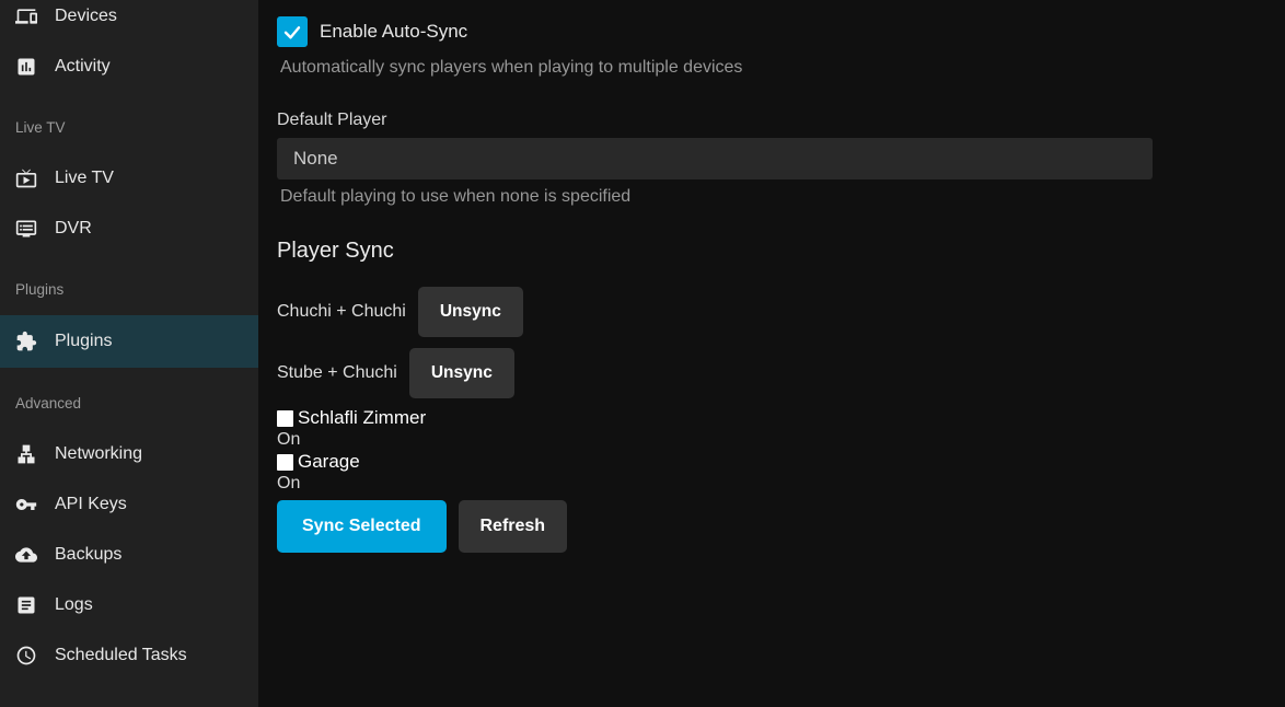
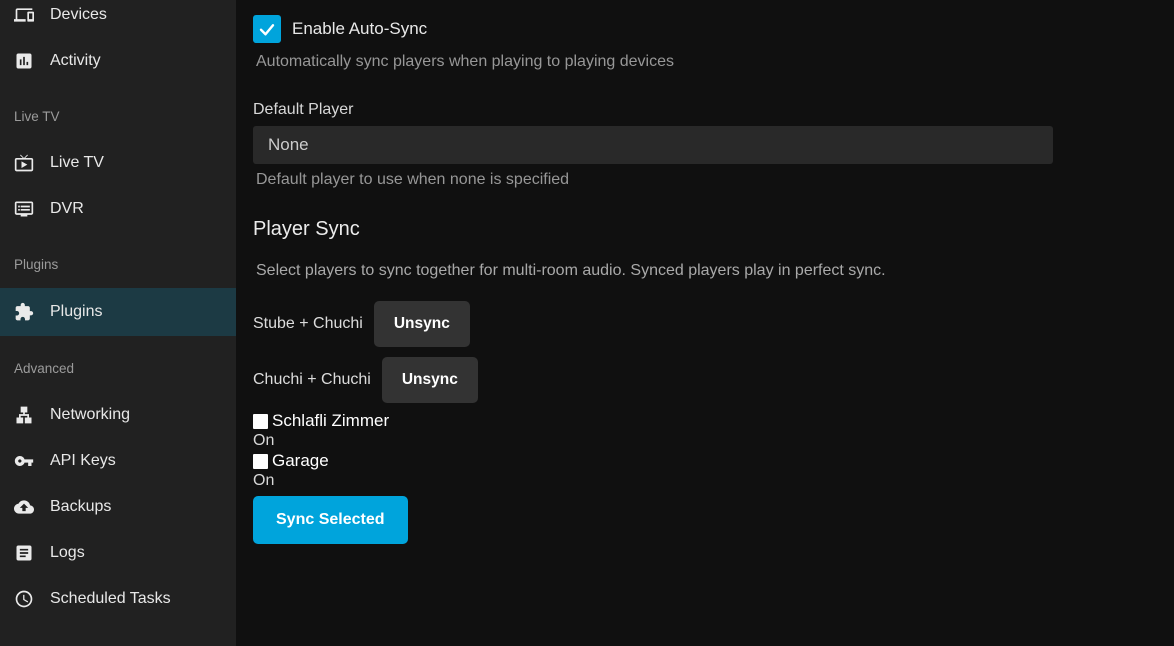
  Devices
  Activity
  Live TV
  Live TV
  DVR
  Plugins
  Plugins
  Advanced
  Networking
  API Keys
  Backups
  Logs
  Scheduled Tasks
  Enable Auto-Sync
- Automatically sync players when playing to multiple devices
+ Automatically sync players when playing to playing devices
  Default Player
  None
- Default playing to use when none is specified
+ Default player to use when none is specified
  Player Sync
+ Select players to sync together for multi-room audio. Synced players play in perfect sync.
- Chuchi + Chuchi
+ Stube + Chuchi
  Unsync
- Stube + Chuchi
+ Chuchi + Chuchi
  Unsync
  Schlafli Zimmer
  On
  Garage
  On
  Sync Selected
- Refresh
